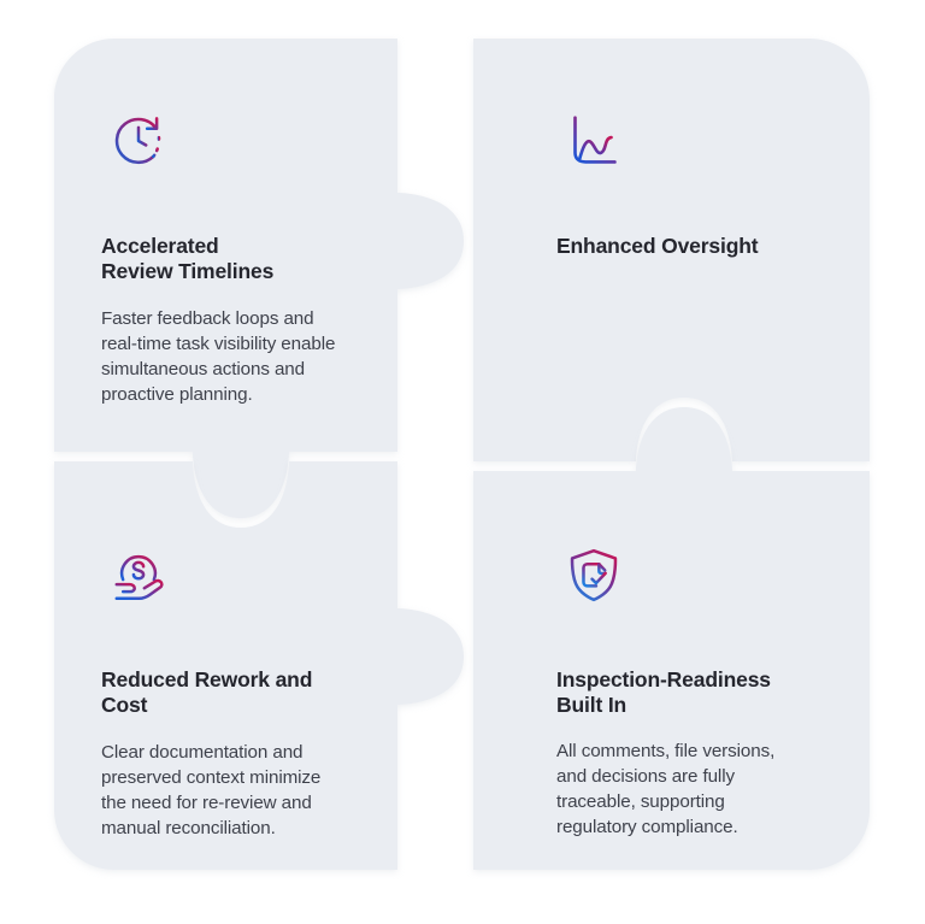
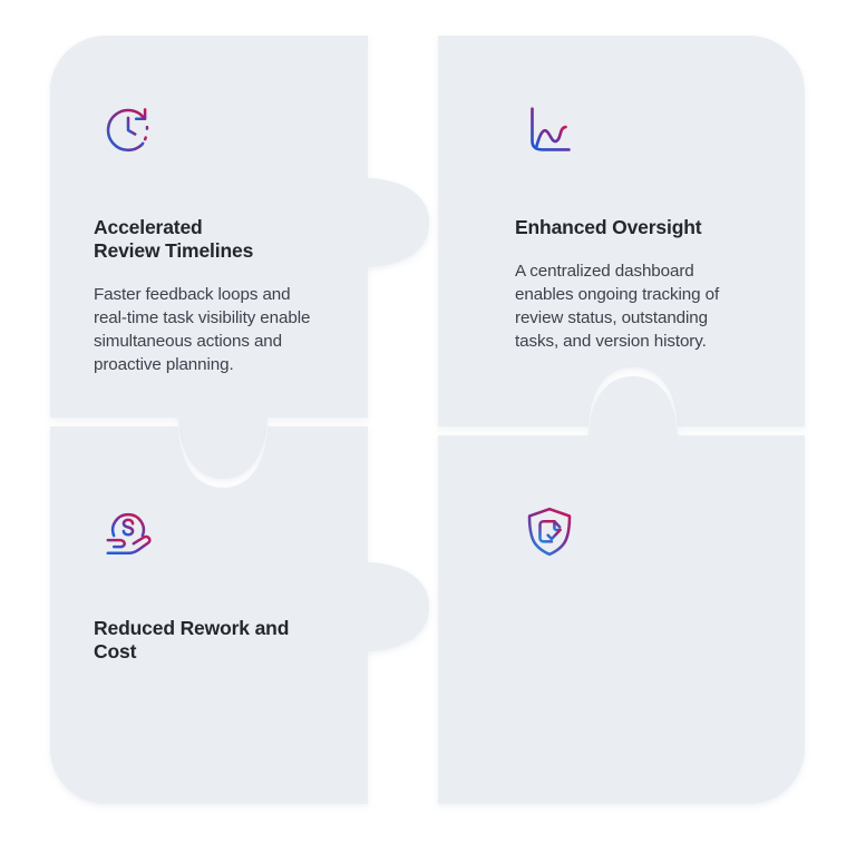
  Accelerated
  Review Timelines
  Faster feedback loops and
  real-time task visibility enable
  simultaneous actions and
  proactive planning.
  Enhanced Oversight
+ A centralized dashboard
+ enables ongoing tracking of
+ review status, outstanding
+ tasks, and version history.
  Reduced Rework and
  Cost
- Clear documentation and
- preserved context minimize
- the need for re-review and
- manual reconciliation.
- Inspection-Readiness
- Built In
- All comments, file versions,
- and decisions are fully
- traceable, supporting
- regulatory compliance.
